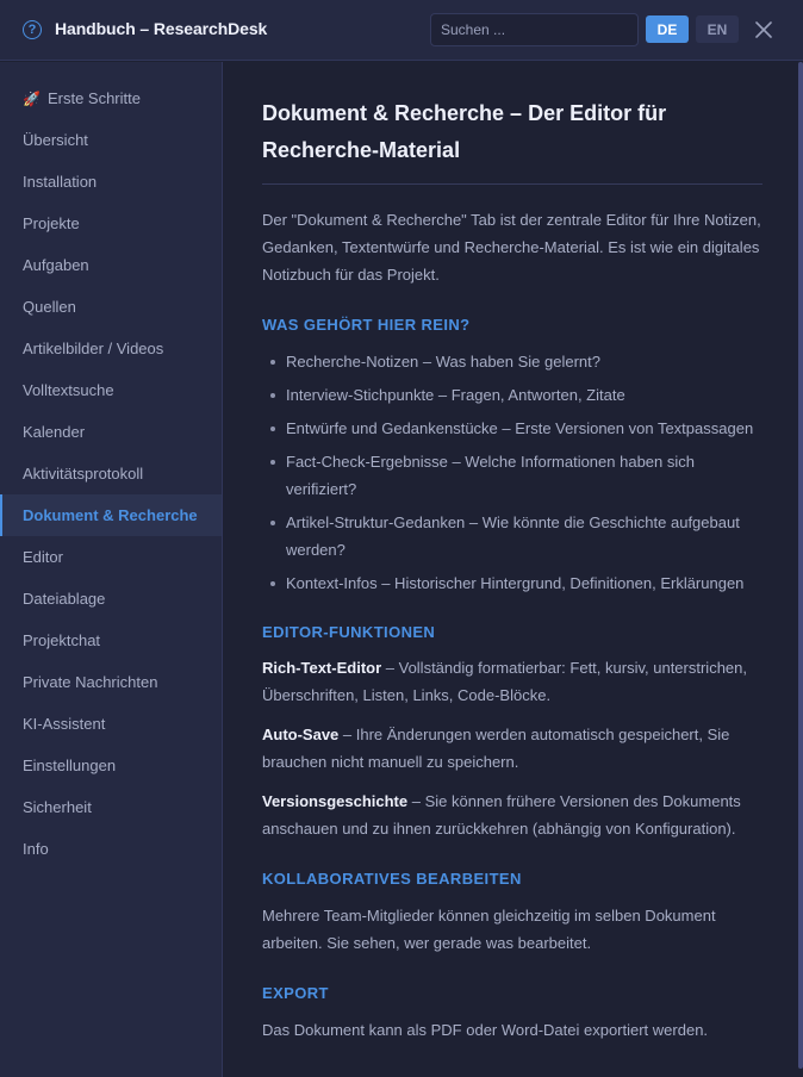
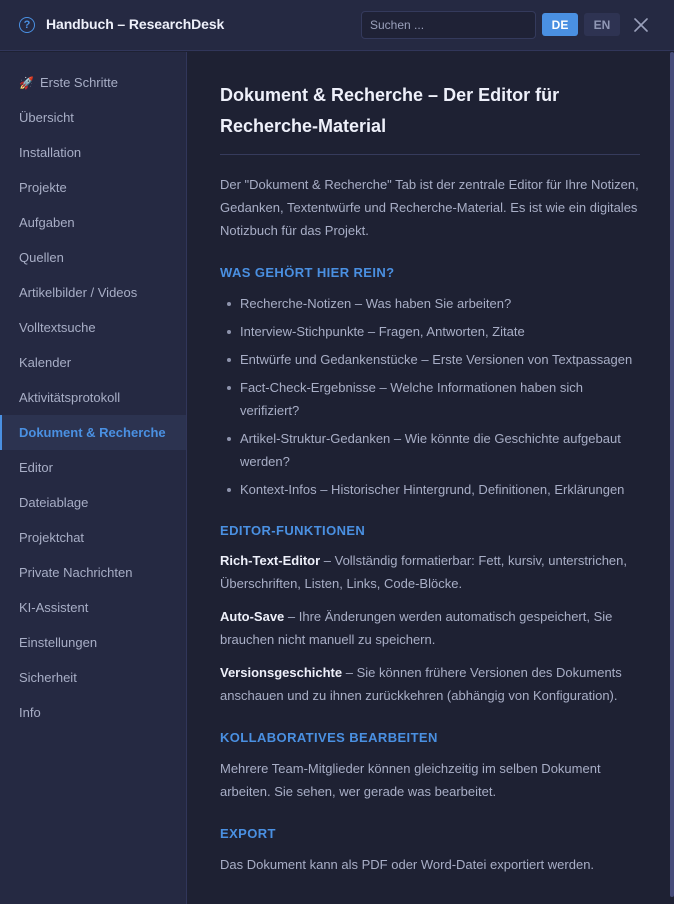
  ?
  Handbuch – ResearchDesk
  Suchen ...
  DE
  EN
  🚀
  Erste Schritte
  Übersicht
  Installation
  Projekte
  Aufgaben
  Quellen
  Artikelbilder / Videos
  Volltextsuche
  Kalender
  Aktivitätsprotokoll
  Dokument & Recherche
  Editor
  Dateiablage
  Projektchat
  Private Nachrichten
  KI-Assistent
  Einstellungen
  Sicherheit
  Info
  Dokument & Recherche – Der Editor für Recherche-Material
  Der "Dokument & Recherche" Tab ist der zentrale Editor für Ihre Notizen, Gedanken, Textentwürfe und Recherche-Material. Es ist wie ein digitales Notizbuch für das Projekt.
  WAS GEHÖRT HIER REIN?
- Recherche-Notizen – Was haben Sie gelernt?
+ Recherche-Notizen – Was haben Sie arbeiten?
  Interview-Stichpunkte – Fragen, Antworten, Zitate
  Entwürfe und Gedankenstücke – Erste Versionen von Textpassagen
  Fact-Check-Ergebnisse – Welche Informationen haben sich verifiziert?
  Artikel-Struktur-Gedanken – Wie könnte die Geschichte aufgebaut werden?
  Kontext-Infos – Historischer Hintergrund, Definitionen, Erklärungen
  EDITOR-FUNKTIONEN
  Rich-Text-Editor – Vollständig formatierbar: Fett, kursiv, unterstrichen, Überschriften, Listen, Links, Code-Blöcke.
  Auto-Save – Ihre Änderungen werden automatisch gespeichert, Sie brauchen nicht manuell zu speichern.
  Versionsgeschichte – Sie können frühere Versionen des Dokuments anschauen und zu ihnen zurückkehren (abhängig von Konfiguration).
  KOLLABORATIVES BEARBEITEN
  Mehrere Team-Mitglieder können gleichzeitig im selben Dokument arbeiten. Sie sehen, wer gerade was bearbeitet.
  EXPORT
  Das Dokument kann als PDF oder Word-Datei exportiert werden.
